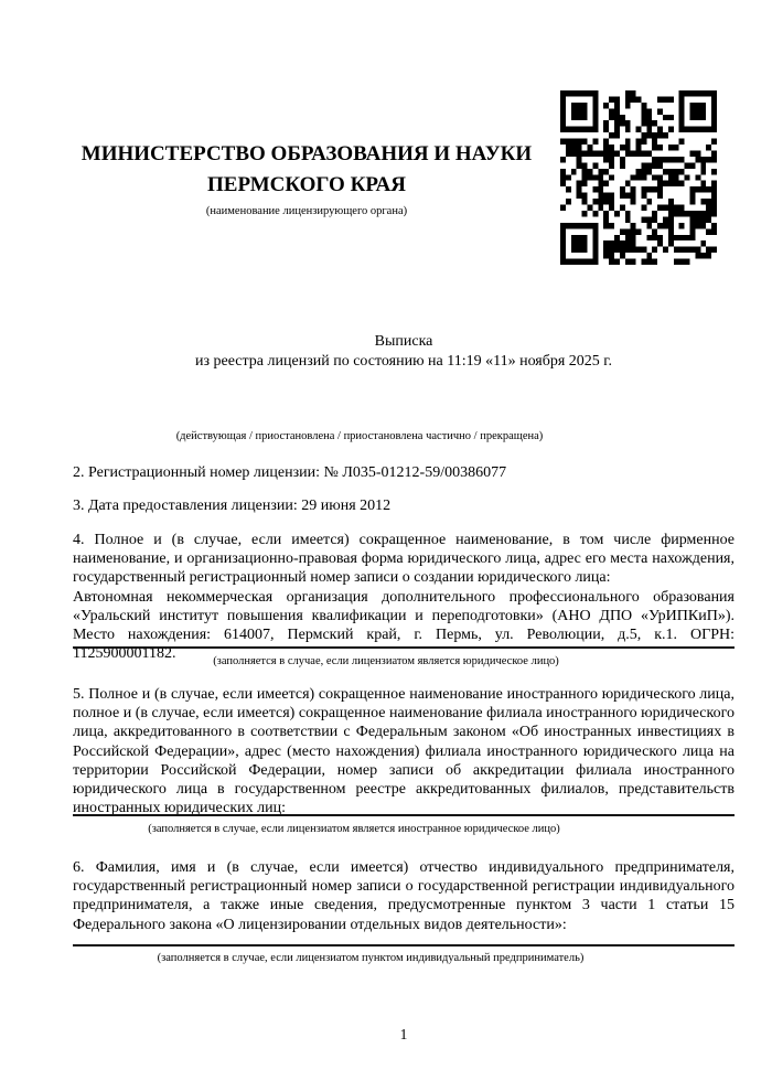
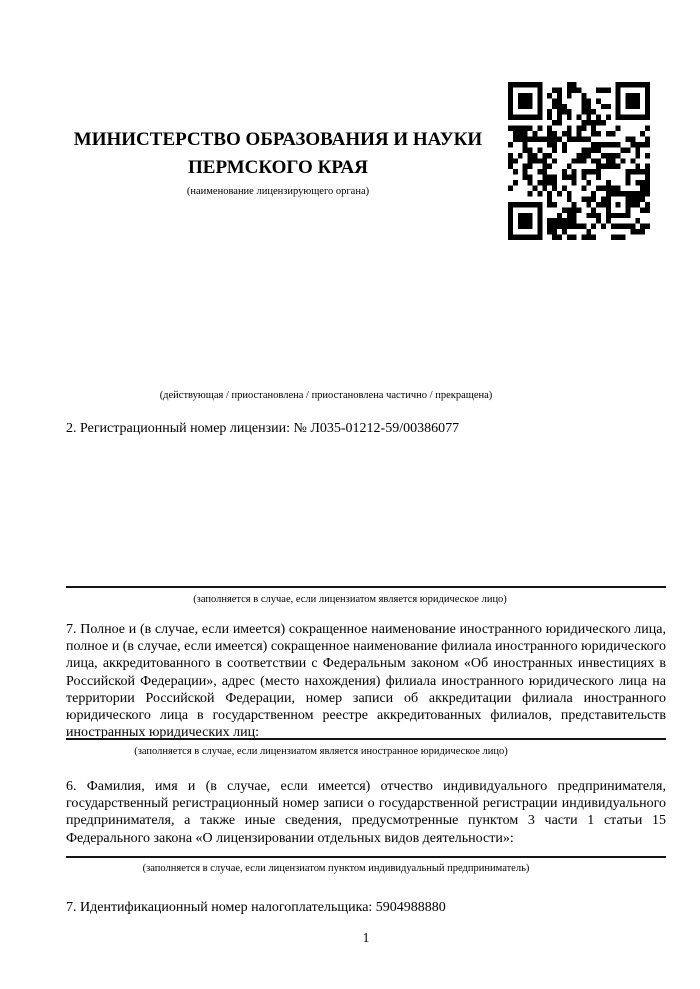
  МИНИСТЕРСТВО ОБРАЗОВАНИЯ И НАУКИ
  ПЕРМСКОГО КРАЯ
  (наименование лицензирующего органа)
- Выписка
- из реестра лицензий по состоянию на 11:19 «11» ноября 2025 г.
  (действующая / приостановлена / приостановлена частично / прекращена)
  2. Регистрационный номер лицензии: № Л035-01212-59/00386077
- 3. Дата предоставления лицензии: 29 июня 2012
- 4. Полное и (в случае, если имеется) сокращенное наименование, в том числе фирменное наименование, и организационно-правовая форма юридического лица, адрес его места нахождения, государственный регистрационный номер записи о создании юридического лица:
- Автономная некоммерческая организация дополнительного профессионального образования «Уральский институт повышения квалификации и переподготовки» (АНО ДПО «УрИПКиП»). Место нахождения: 614007, Пермский край, г. Пермь, ул. Революции, д.5, к.1. ОГРН: 1125900001182.
  (заполняется в случае, если лицензиатом является юридическое лицо)
- 5. Полное и (в случае, если имеется) сокращенное наименование иностранного юридического лица, полное и (в случае, если имеется) сокращенное наименование филиала иностранного юридического лица, аккредитованного в соответствии с Федеральным законом «Об иностранных инвестициях в Российской Федерации», адрес (место нахождения) филиала иностранного юридического лица на территории Российской Федерации, номер записи об аккредитации филиала иностранного юридического лица в государственном реестре аккредитованных филиалов, представительств иностранных юридических лиц:
+ 7. Полное и (в случае, если имеется) сокращенное наименование иностранного юридического лица, полное и (в случае, если имеется) сокращенное наименование филиала иностранного юридического лица, аккредитованного в соответствии с Федеральным законом «Об иностранных инвестициях в Российской Федерации», адрес (место нахождения) филиала иностранного юридического лица на территории Российской Федерации, номер записи об аккредитации филиала иностранного юридического лица в государственном реестре аккредитованных филиалов, представительств иностранных юридических лиц:
  (заполняется в случае, если лицензиатом является иностранное юридическое лицо)
  6. Фамилия, имя и (в случае, если имеется) отчество индивидуального предпринимателя, государственный регистрационный номер записи о государственной регистрации индивидуального предпринимателя, а также иные сведения, предусмотренные пунктом 3 части 1 статьи 15 Федерального закона «О лицензировании отдельных видов деятельности»:
  (заполняется в случае, если лицензиатом пунктом индивидуальный предприниматель)
+ 7. Идентификационный номер налогоплательщика: 5904988880
  1
